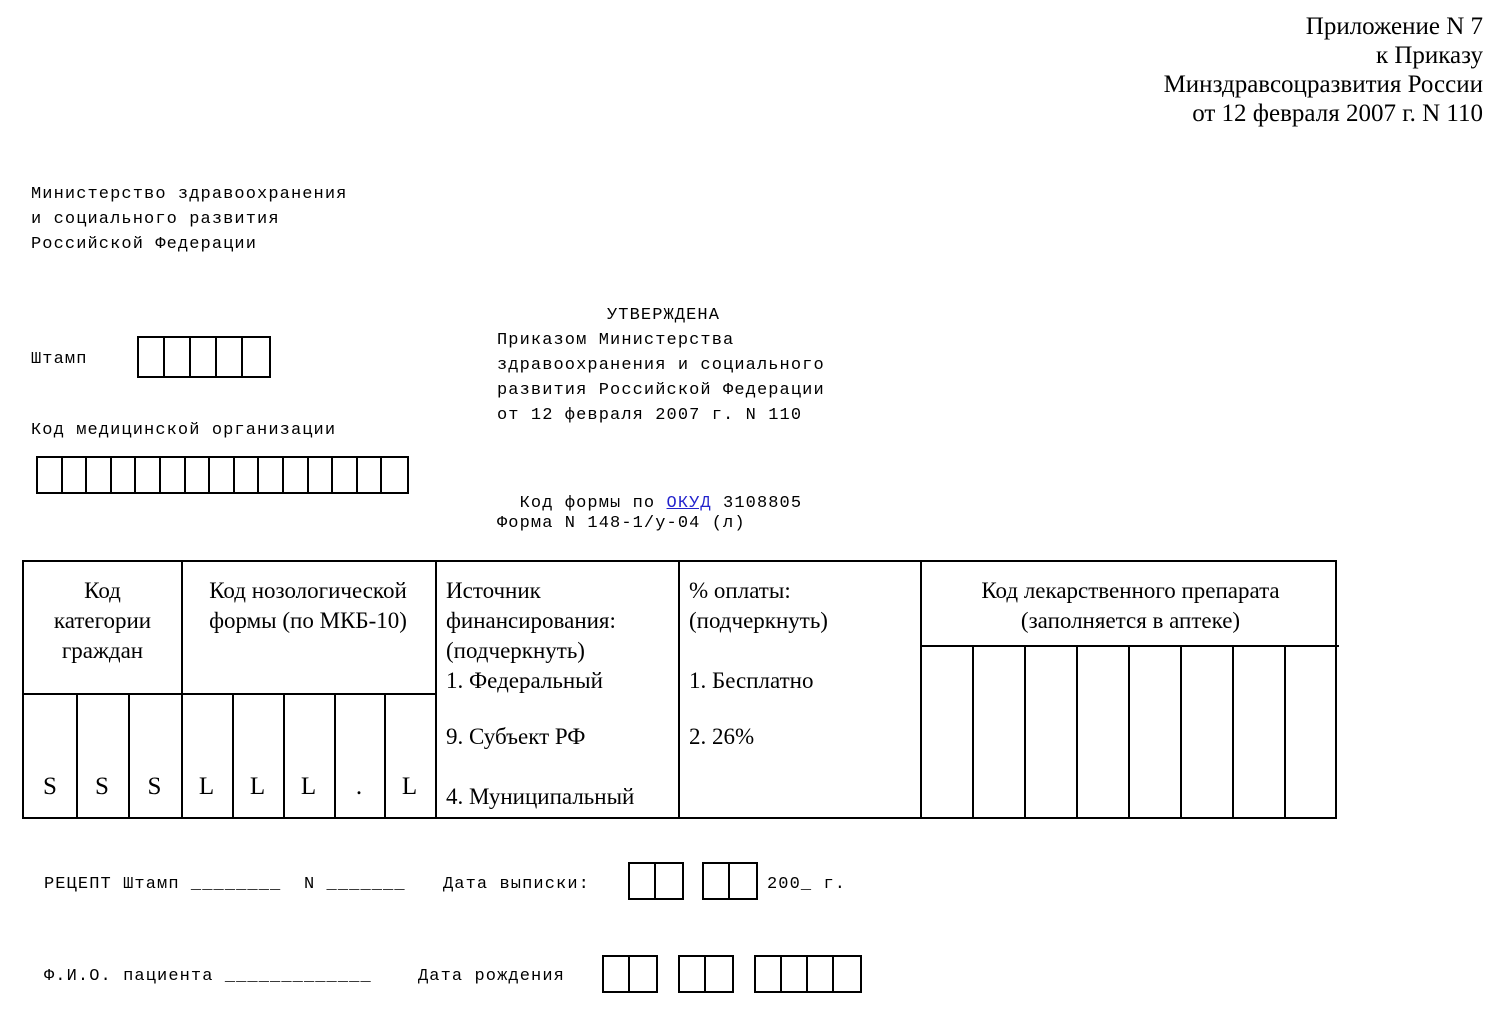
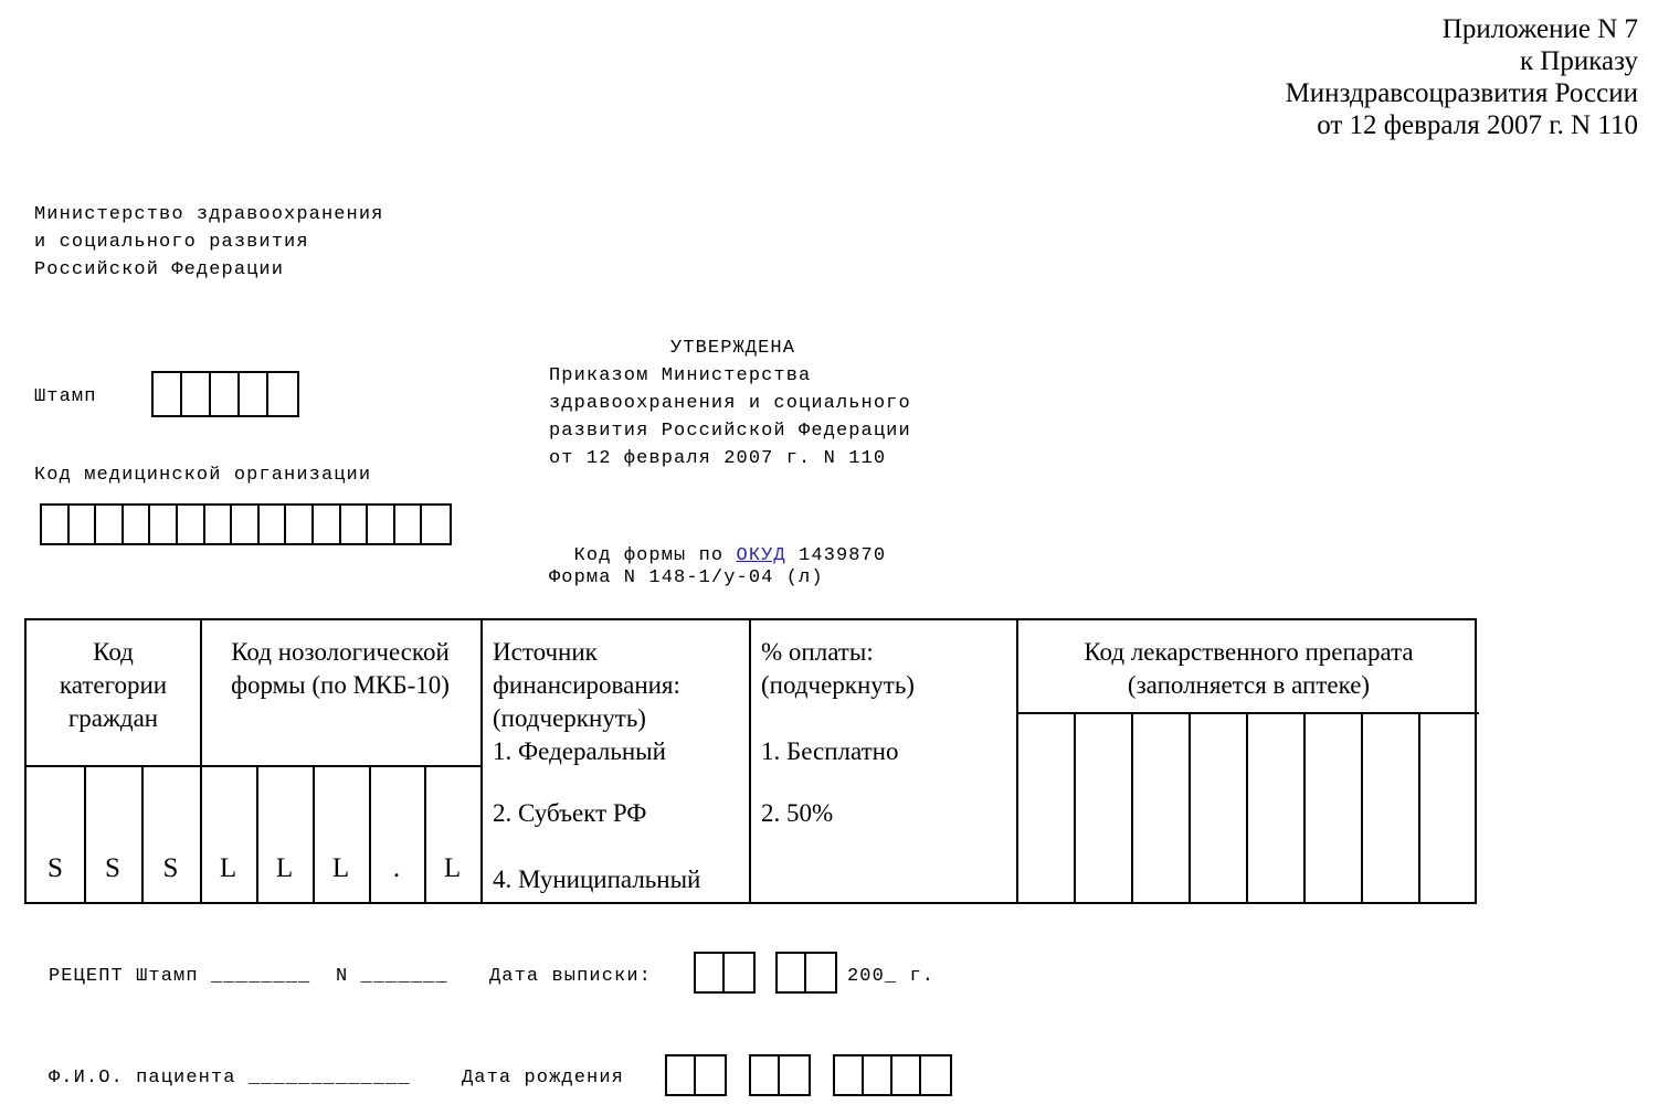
  Приложение N 7
  к Приказу
  Минздравсоцразвития России
  от 12 февраля 2007 г. N 110
  Министерство здравоохранения
  и социального развития
  Российской Федерации
  УТВЕРЖДЕНА
  Приказом Министерства
  здравоохранения и социального
  развития Российской Федерации
  от 12 февраля 2007 г. N 110
  Штамп
  Код медицинской организации
- Код формы по ОКУД 3108805
+ Код формы по ОКУД 1439870
  Форма N 148-1/у-04 (л)
  Код
  категории
  граждан
  Код нозологической
  формы (по МКБ-10)
  Источник
  финансирования:
  (подчеркнуть)
  1. Федеральный
- 9. Субъект РФ
+ 2. Субъект РФ
  4. Муниципальный
  % оплаты:
  (подчеркнуть)
  1. Бесплатно
- 2. 26%
+ 2. 50%
  Код лекарственного препарата
  (заполняется в аптеке)
  S
  S
  S
  L
  L
  L
  .
  L
  РЕЦЕПТ Штамп ________ N _______
  Дата выписки:
  200_ г.
  Ф.И.О. пациента _____________
  Дата рождения
